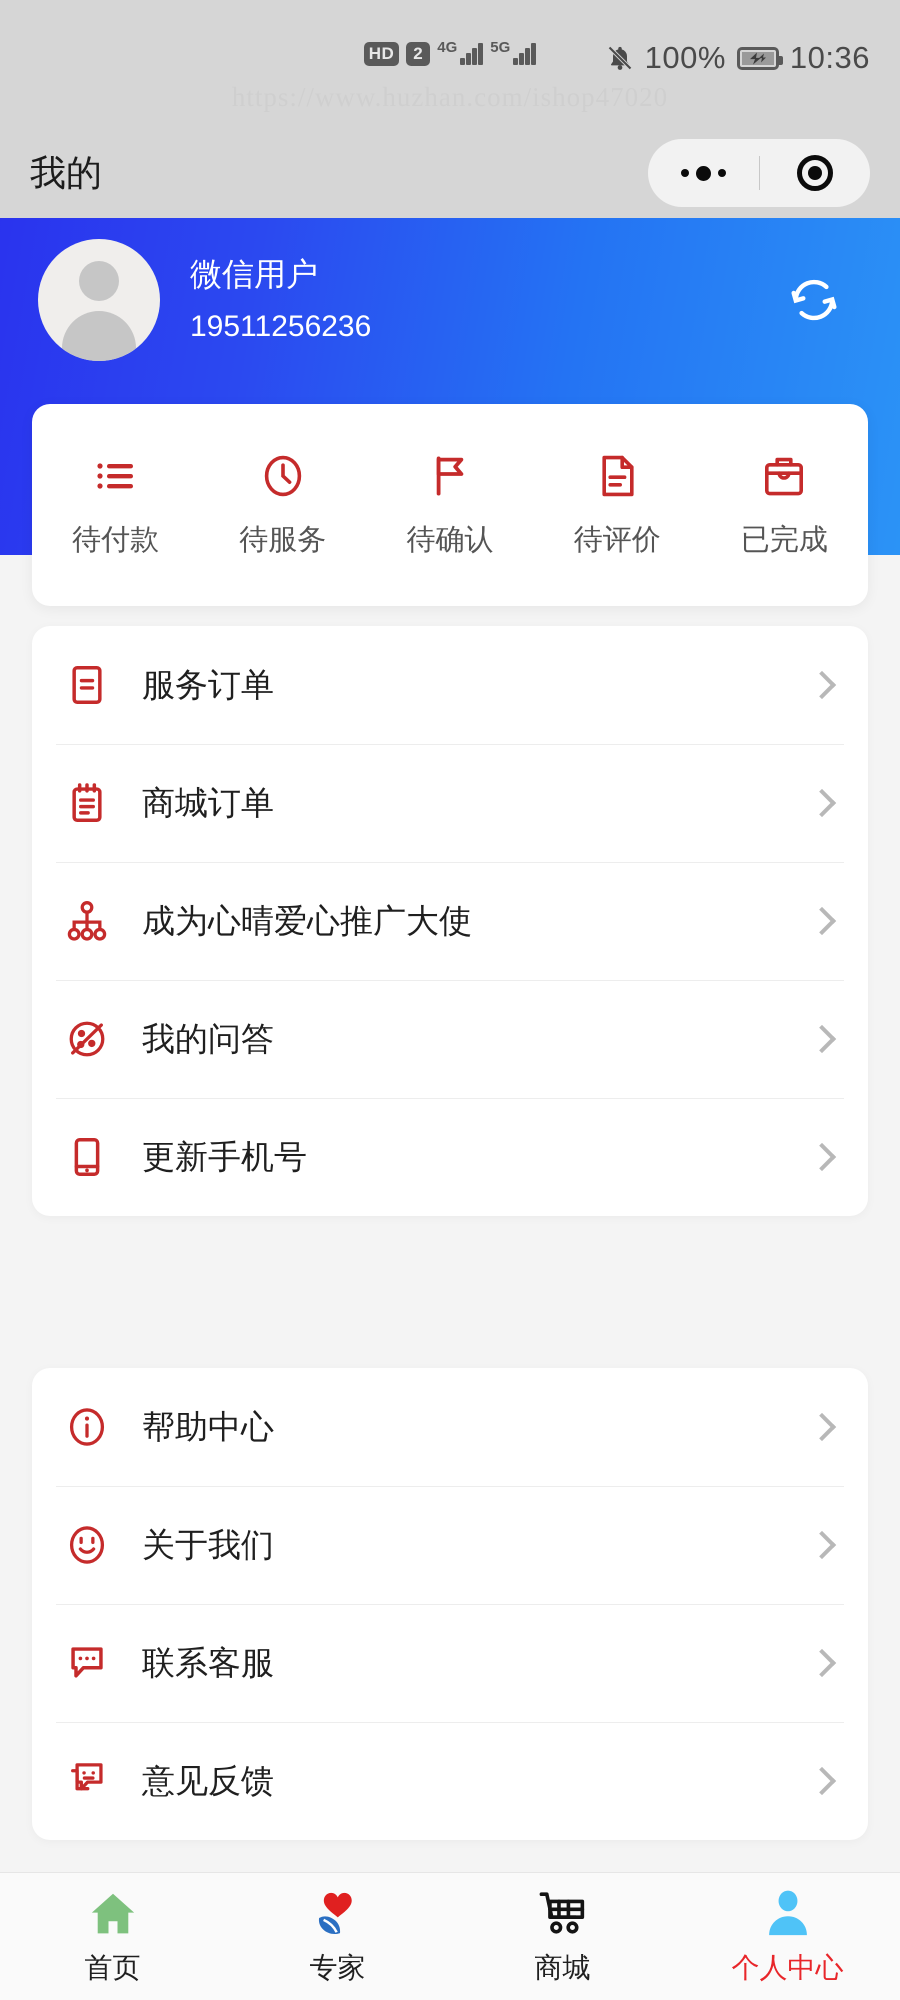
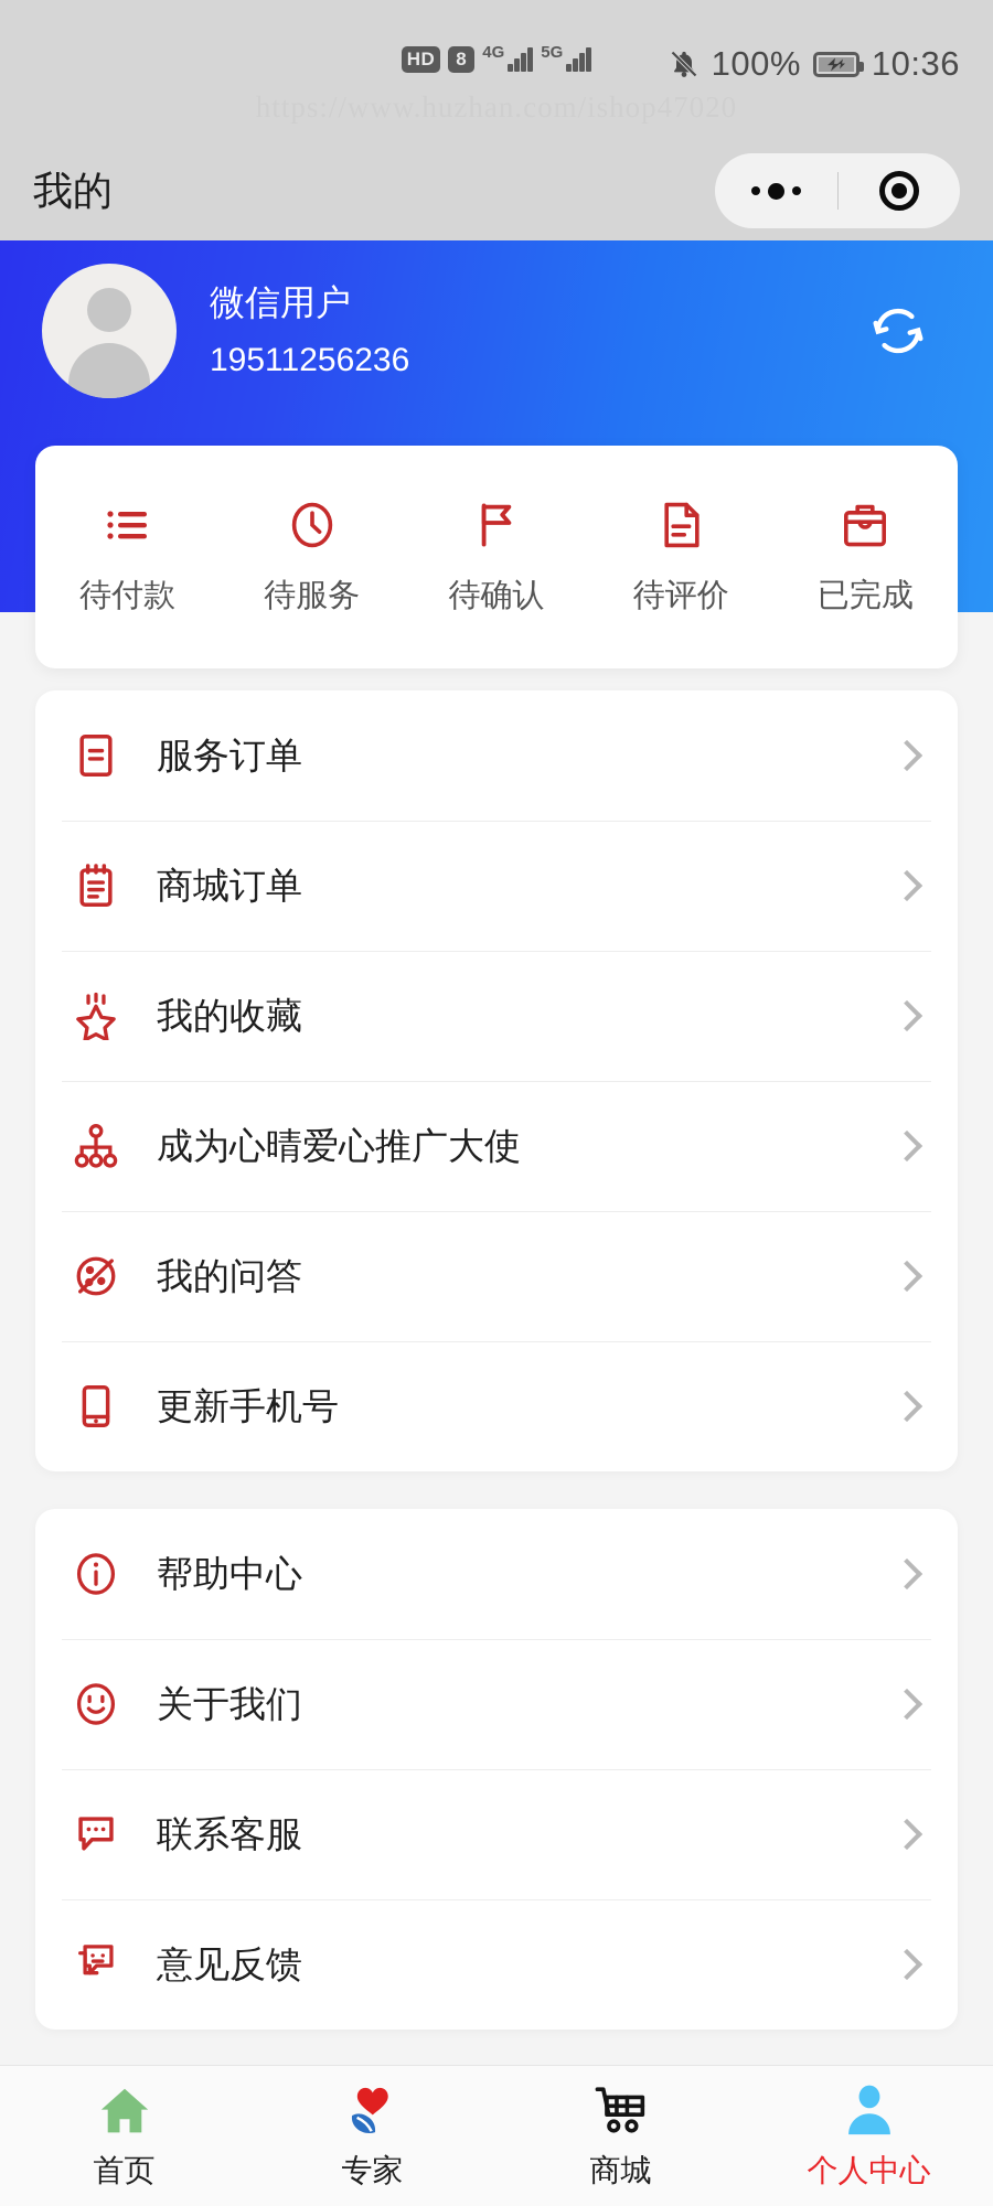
  HD
- 2
+ 8
  4G
  5G
  100%
  10:36
  我的
  微信用户
  19511256236
  待付款
  待服务
  待确认
  待评价
  已完成
  服务订单
  商城订单
+ 我的收藏
  成为心晴爱心推广大使
  我的问答
  更新手机号
  帮助中心
  关于我们
  联系客服
  意见反馈
  首页
  专家
  商城
  个人中心
